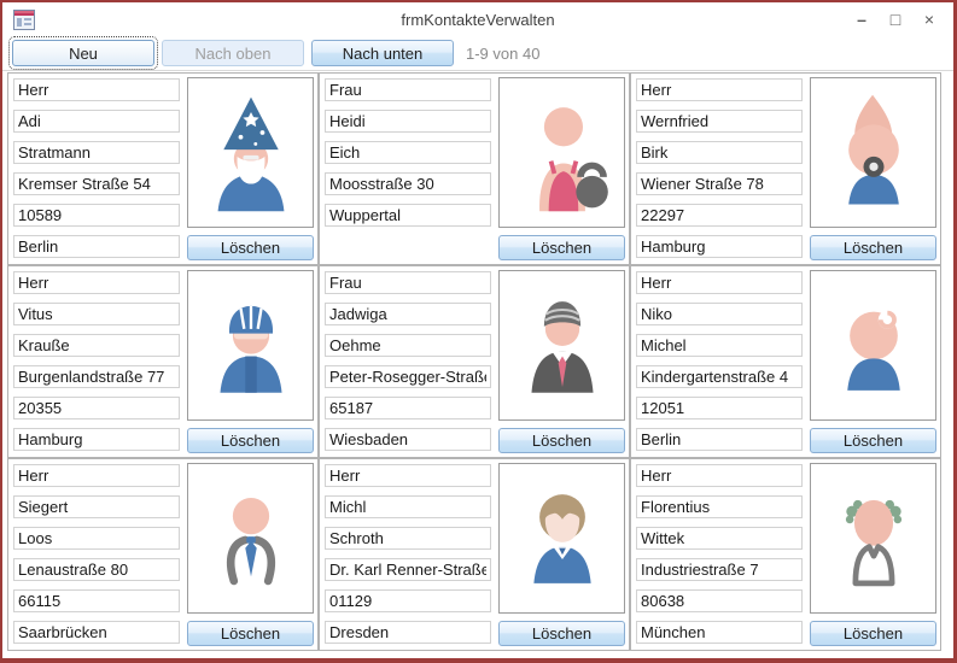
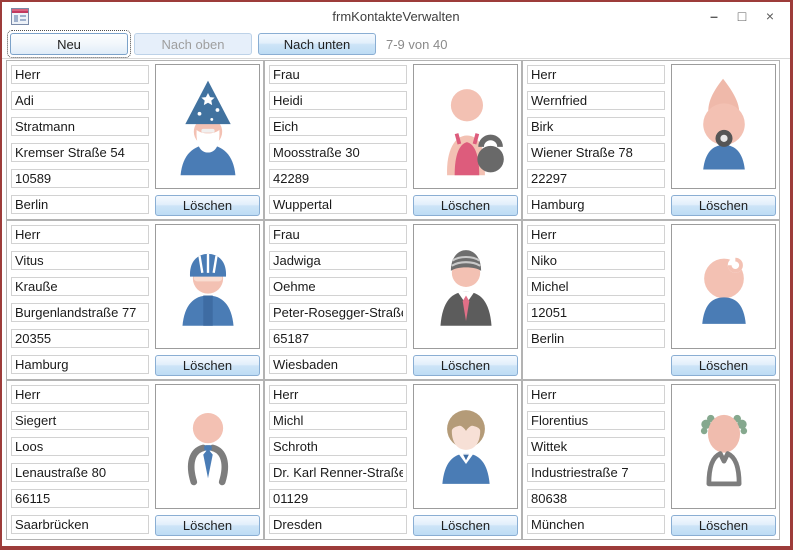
  frmKontakteVerwalten
  –
  □
  ×
  Neu
  Nach oben
  Nach unten
- 1-9 von 40
+ 7-9 von 40
  Herr
  Adi
  Stratmann
  Kremser Straße 54
  10589
  Berlin
  Löschen
  Frau
  Heidi
  Eich
  Moosstraße 30
+ 42289
  Wuppertal
  Löschen
  Herr
  Wernfried
  Birk
  Wiener Straße 78
  22297
  Hamburg
  Löschen
  Herr
  Vitus
  Krauße
  Burgenlandstraße 77
  20355
  Hamburg
  Löschen
  Frau
  Jadwiga
  Oehme
  Peter-Rosegger-Straß
  65187
  Wiesbaden
  Löschen
  Herr
  Niko
  Michel
- Kindergartenstraße 4
  12051
  Berlin
  Löschen
  Herr
  Siegert
  Loos
  Lenaustraße 80
  66115
  Saarbrücken
  Löschen
  Herr
  Michl
  Schroth
  Dr. Karl Renner-Straße
  01129
  Dresden
  Löschen
  Herr
  Florentius
  Wittek
  Industriestraße 7
  80638
  München
  Löschen
